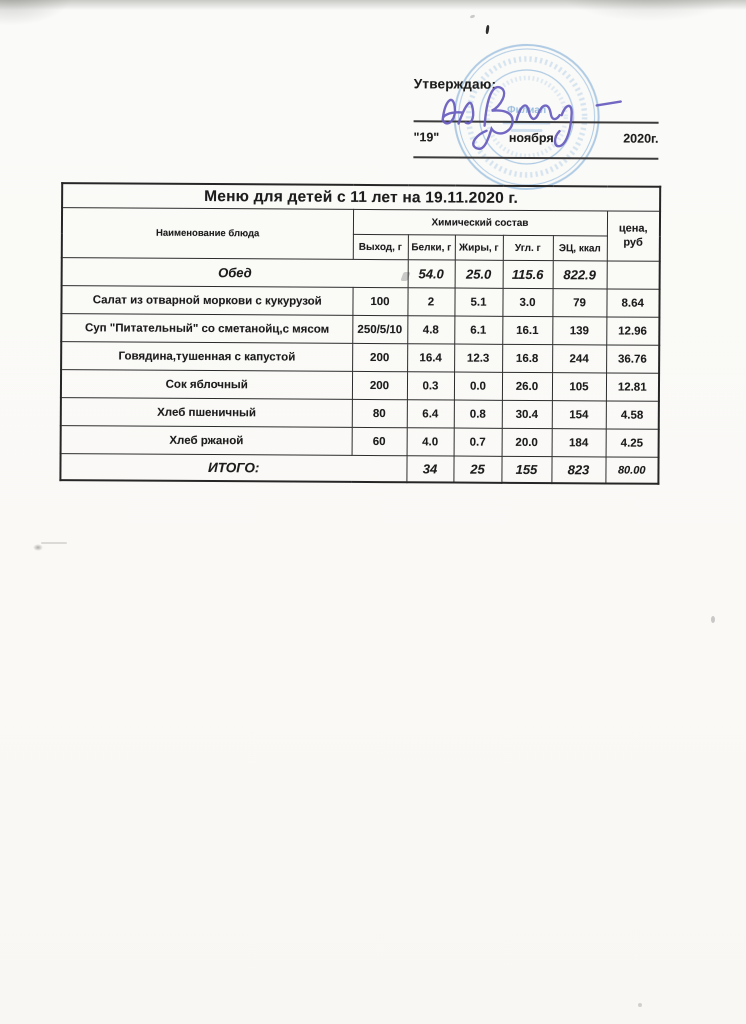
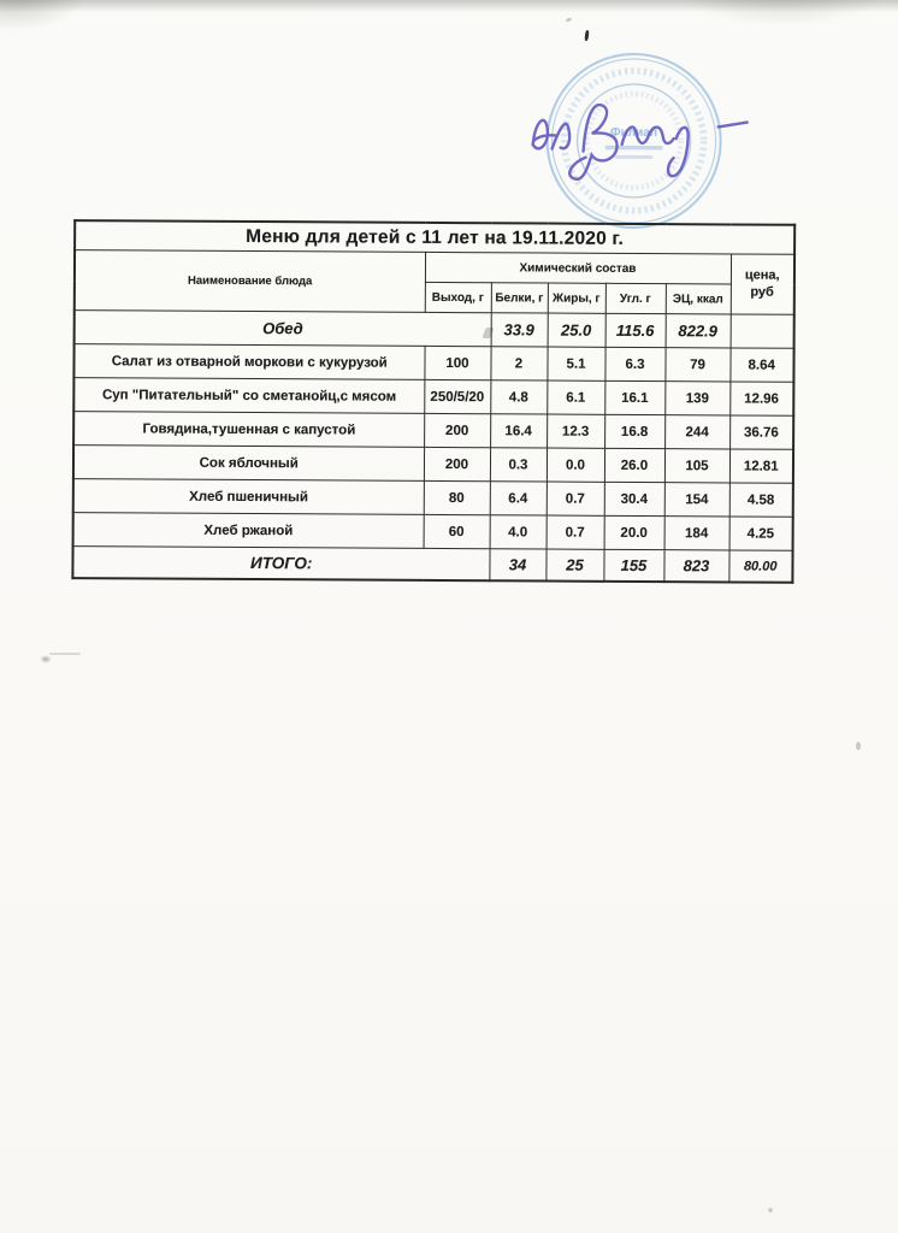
  Филиал
- Утверждаю:
- "19"
- ноября
- 2020г.
  Меню для детей с 11 лет на 19.11.2020 г.
  Наименование блюда	Химический состав	цена, руб
  Выход, г	Белки, г	Жиры, г	Угл. г	ЭЦ, ккал
- Обед	54.0	25.0	115.6	822.9
+ Обед	33.9	25.0	115.6	822.9
- Салат из отварной моркови с кукурузой	100	2	5.1	3.0	79	8.64
+ Салат из отварной моркови с кукурузой	100	2	5.1	6.3	79	8.64
- Суп "Питательный" со сметанойц,с мясом	250/5/10	4.8	6.1	16.1	139	12.96
+ Суп "Питательный" со сметанойц,с мясом	250/5/20	4.8	6.1	16.1	139	12.96
  Говядина,тушенная с капустой	200	16.4	12.3	16.8	244	36.76
  Сок яблочный	200	0.3	0.0	26.0	105	12.81
- Хлеб пшеничный	80	6.4	0.8	30.4	154	4.58
+ Хлеб пшеничный	80	6.4	0.7	30.4	154	4.58
  Хлеб ржаной	60	4.0	0.7	20.0	184	4.25
  ИТОГО:	34	25	155	823	80.00
